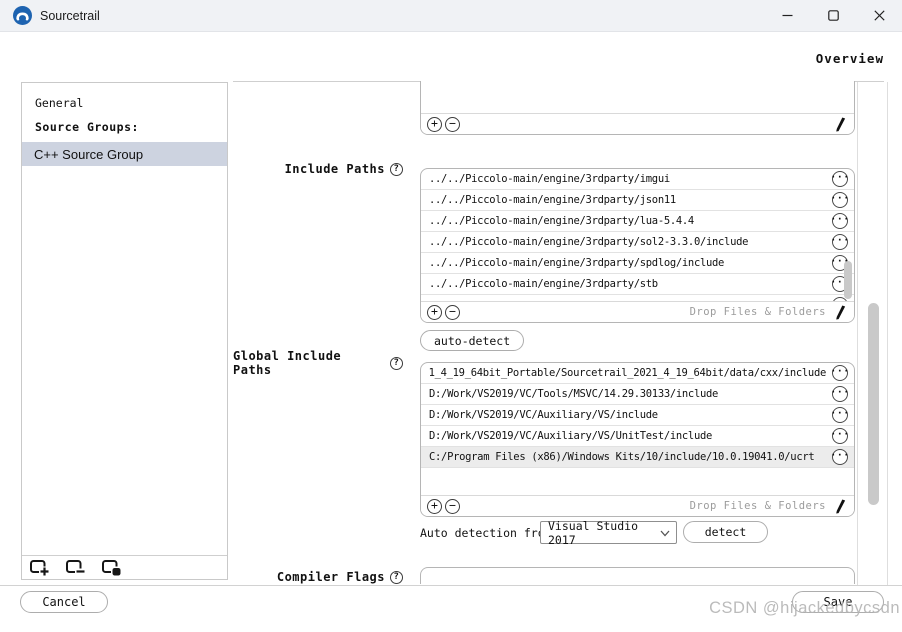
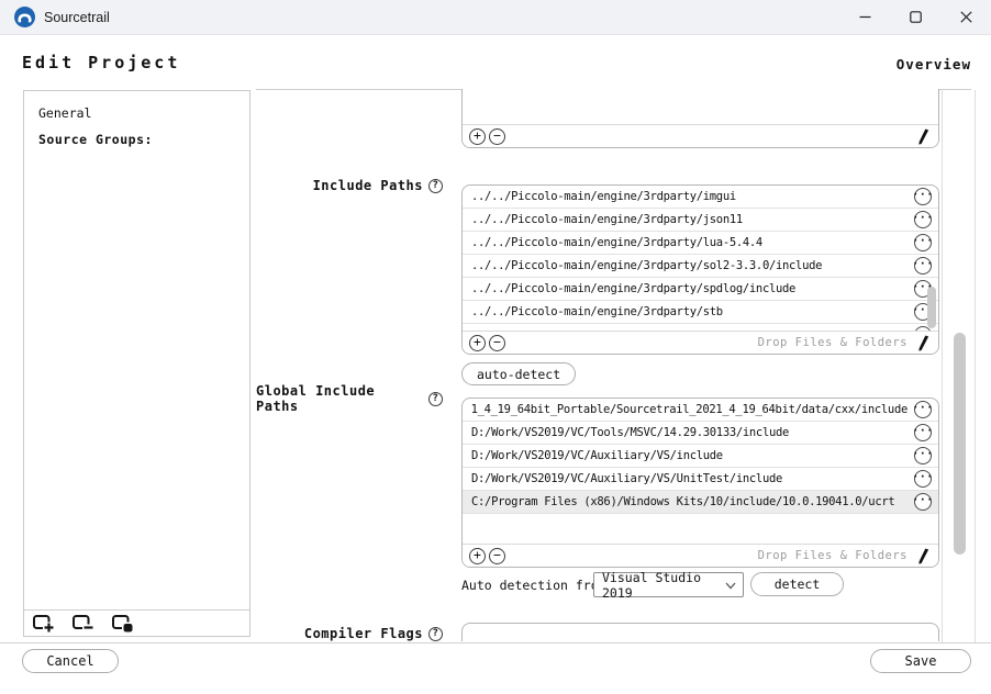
  Sourcetrail
+ Edit Project
  Overview
  General
  Source Groups:
- C++ Source Group
  +
  −
  Include Paths
  ?
  ../../Piccolo-main/engine/3rdparty/imgui
  ···
  ../../Piccolo-main/engine/3rdparty/json11
  ···
  ../../Piccolo-main/engine/3rdparty/lua-5.4.4
  ···
  ../../Piccolo-main/engine/3rdparty/sol2-3.3.0/include
  ···
  ../../Piccolo-main/engine/3rdparty/spdlog/include
  ../../Piccolo-main/engine/3rdparty/stb
  +
  −
  Drop Files & Folders
  auto-detect
  Global Include Paths
  ?
  1_4_19_64bit_Portable/Sourcetrail_2021_4_19_64bit/data/cxx/include
  ···
  D:/Work/VS2019/VC/Tools/MSVC/14.29.30133/include
  ···
  D:/Work/VS2019/VC/Auxiliary/VS/include
  ···
  D:/Work/VS2019/VC/Auxiliary/VS/UnitTest/include
  ···
  C:/Program Files (x86)/Windows Kits/10/include/10.0.19041.0/ucrt
  ···
  +
  −
  Drop Files & Folders
  Auto detection fr
- Visual Studio 2017
+ Visual Studio 2019
  detect
  Compiler Flags
  ?
  Cancel
  Save
- CSDN @hijackedbycsdn
